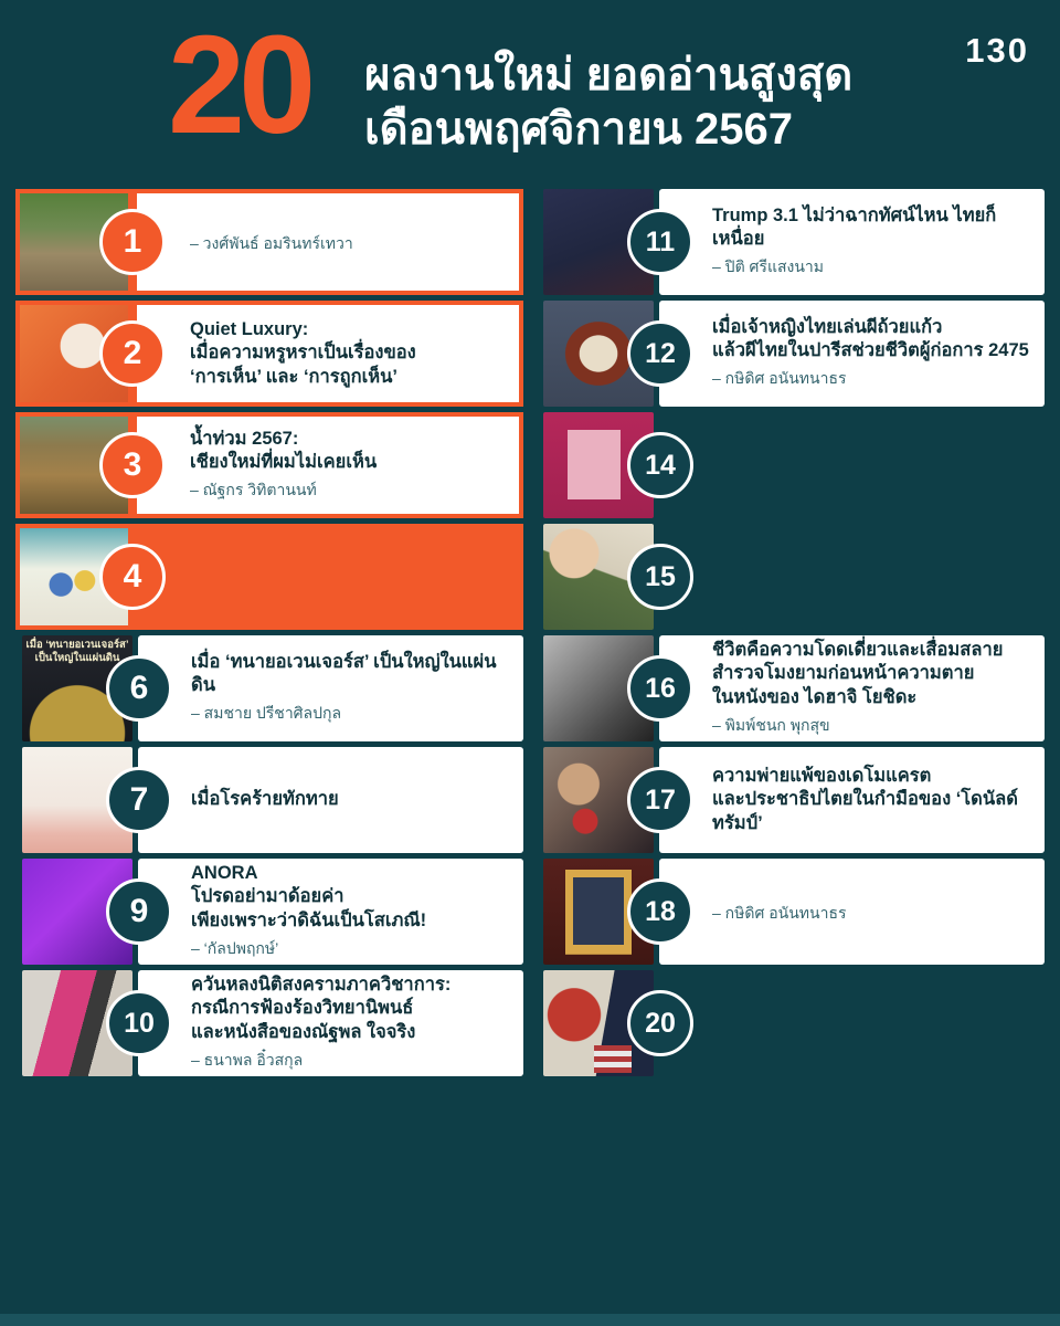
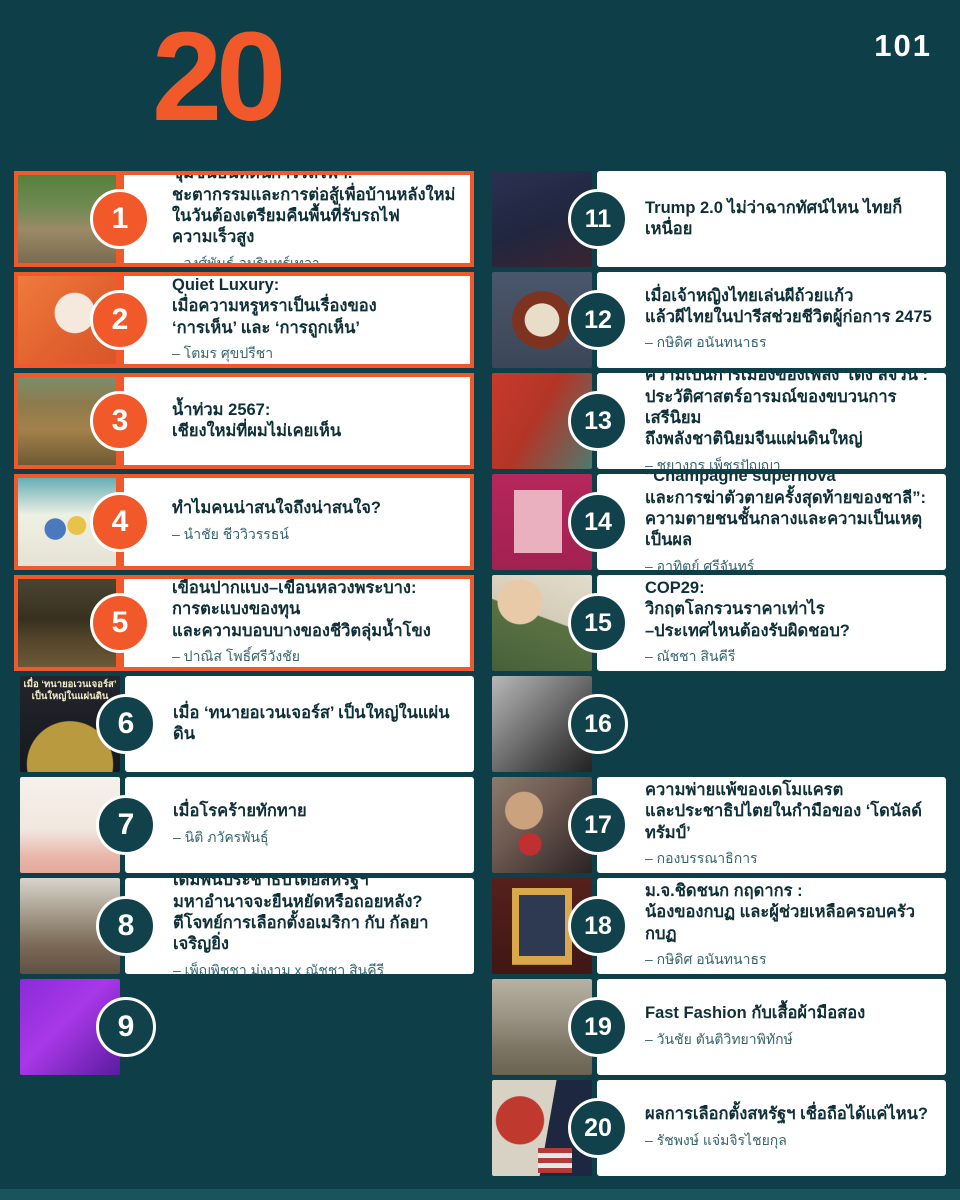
  20
- ผลงานใหม่ ยอดอ่านสูงสุด
- เดือนพฤศจิกายน 2567
- 130
+ 101
  1
+ ชะตากรรมและการต่อสู้เพื่อบ้านหลังใหม่
+ ในวันต้องเตรียมคืนพื้นที่รับรถไฟความเร็วสูง
  – วงศ์พันธ์ อมรินทร์เทวา
  2
  Quiet Luxury:
  เมื่อความหรูหราเป็นเรื่องของ
  ‘การเห็น’ และ ‘การถูกเห็น’
+ – โตมร ศุขปรีชา
  3
  น้ำท่วม 2567:
  เชียงใหม่ที่ผมไม่เคยเห็น
- – ณัฐกร วิทิตานนท์
  4
+ ทำไมคนน่าสนใจถึงน่าสนใจ?
+ – นำชัย ชีววิวรรธน์
+ 5
+ เขื่อนปากแบง–เขื่อนหลวงพระบาง:
+ การตะแบงของทุน
+ และความบอบบางของชีวิตลุ่มน้ำโขง
+ – ปาณิส โพธิ์ศรีวังชัย
  เมื่อ ‘ทนายอเวนเจอร์ส’
  เป็นใหญ่ในแผ่นดิน
  6
  เมื่อ ‘ทนายอเวนเจอร์ส’ เป็นใหญ่ในแผ่นดิน
- – สมชาย ปรีชาศิลปกุล
  7
  เมื่อโรคร้ายทักทาย
+ – นิติ ภวัครพันธุ์
+ 8
+ เดิมพันประชาธิปไตยสหรัฐฯ
+ มหาอำนาจจะยืนหยัดหรือถอยหลัง?
+ ตีโจทย์การเลือกตั้งอเมริกา กับ กัลยา เจริญยิ่ง
+ – เพ็ญพิชชา มุ่งงาม x ณัชชา สินคีรี
  9
- ANORA
- โปรดอย่ามาด้อยค่า
- เพียงเพราะว่าดิฉันเป็นโสเภณี!
- – ‘กัลปพฤกษ์’
- 10
- ควันหลงนิติสงครามภาควิชาการ:
- กรณีการฟ้องร้องวิทยานิพนธ์
- และหนังสือของณัฐพล ใจจริง
- – ธนาพล อิ๋วสกุล
  11
- Trump 3.1 ไม่ว่าฉากทัศน์ไหน ไทยก็เหนื่อย
+ Trump 2.0 ไม่ว่าฉากทัศน์ไหน ไทยก็เหนื่อย
- – ปิติ ศรีแสงนาม
  12
  เมื่อเจ้าหญิงไทยเล่นผีถ้วยแก้ว
  แล้วผีไทยในปารีสช่วยชีวิตผู้ก่อการ 2475
  – กษิดิศ อนันทนาธร
+ 13
+ ความเป็นการเมืองของเพลง ‘เติ้ง ลี่จวิน’:
+ ประวัติศาสตร์อารมณ์ของขบวนการเสรีนิยม
+ ถึงพลังชาตินิยมจีนแผ่นดินใหญ่
+ – ชยางกูร เพ็ชรปัญญา
  14
+ “Champagne supernova
+ และการฆ่าตัวตายครั้งสุดท้ายของชาลี”:
+ ความตายชนชั้นกลางและความเป็นเหตุเป็นผล
+ – อาทิตย์ ศรีจันทร์
  15
+ COP29:
+ วิกฤตโลกรวนราคาเท่าไร
+ –ประเทศไหนต้องรับผิดชอบ?
+ – ณัชชา สินคีรี
  16
- ชีวิตคือความโดดเดี่ยวและเสื่อมสลาย
- สำรวจโมงยามก่อนหน้าความตาย
- ในหนังของ ไดฮาจิ โยชิดะ
- – พิมพ์ชนก พุกสุข
  17
  ความพ่ายแพ้ของเดโมแครต
  และประชาธิปไตยในกำมือของ ‘โดนัลด์ ทรัมป์’
+ – กองบรรณาธิการ
  18
+ ม.จ.ชิดชนก กฤดากร :
+ น้องของกบฏ และผู้ช่วยเหลือครอบครัวกบฏ
  – กษิดิศ อนันทนาธร
+ 19
+ Fast Fashion กับเสื้อผ้ามือสอง
+ – วันชัย ตันติวิทยาพิทักษ์
  20
+ ผลการเลือกตั้งสหรัฐฯ เชื่อถือได้แค่ไหน?
+ – รัชพงษ์ แจ่มจิรไชยกุล
